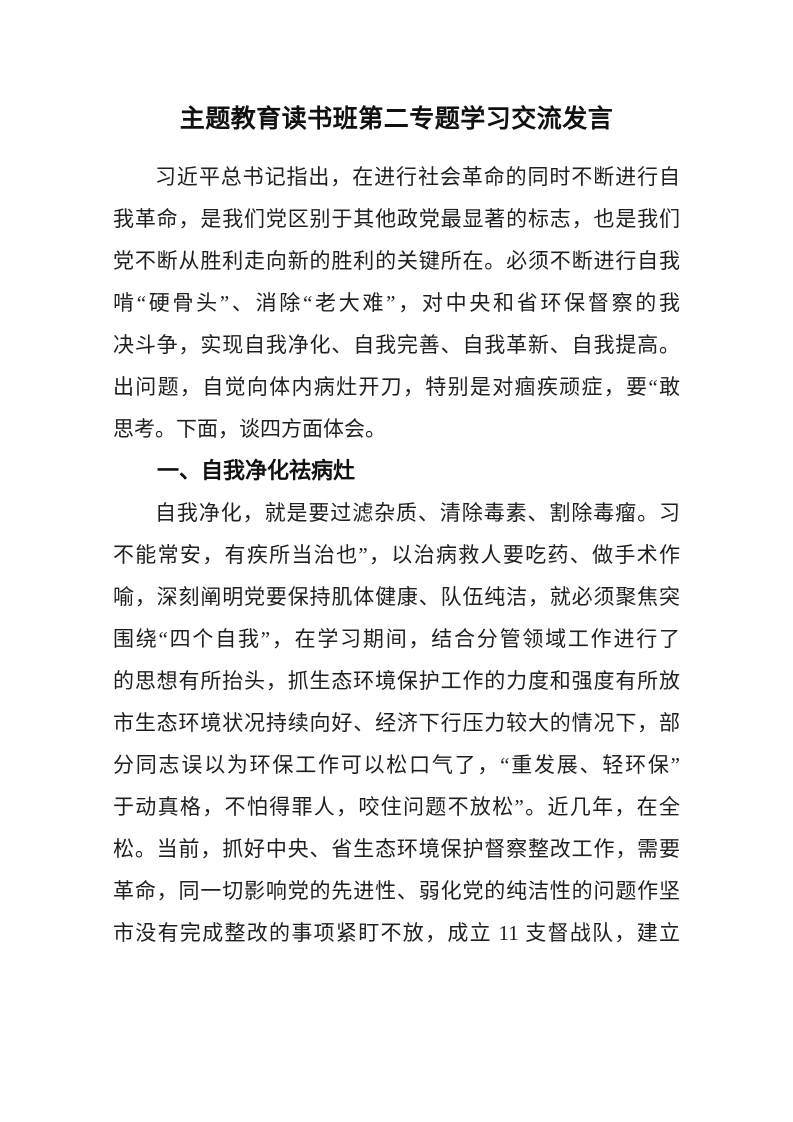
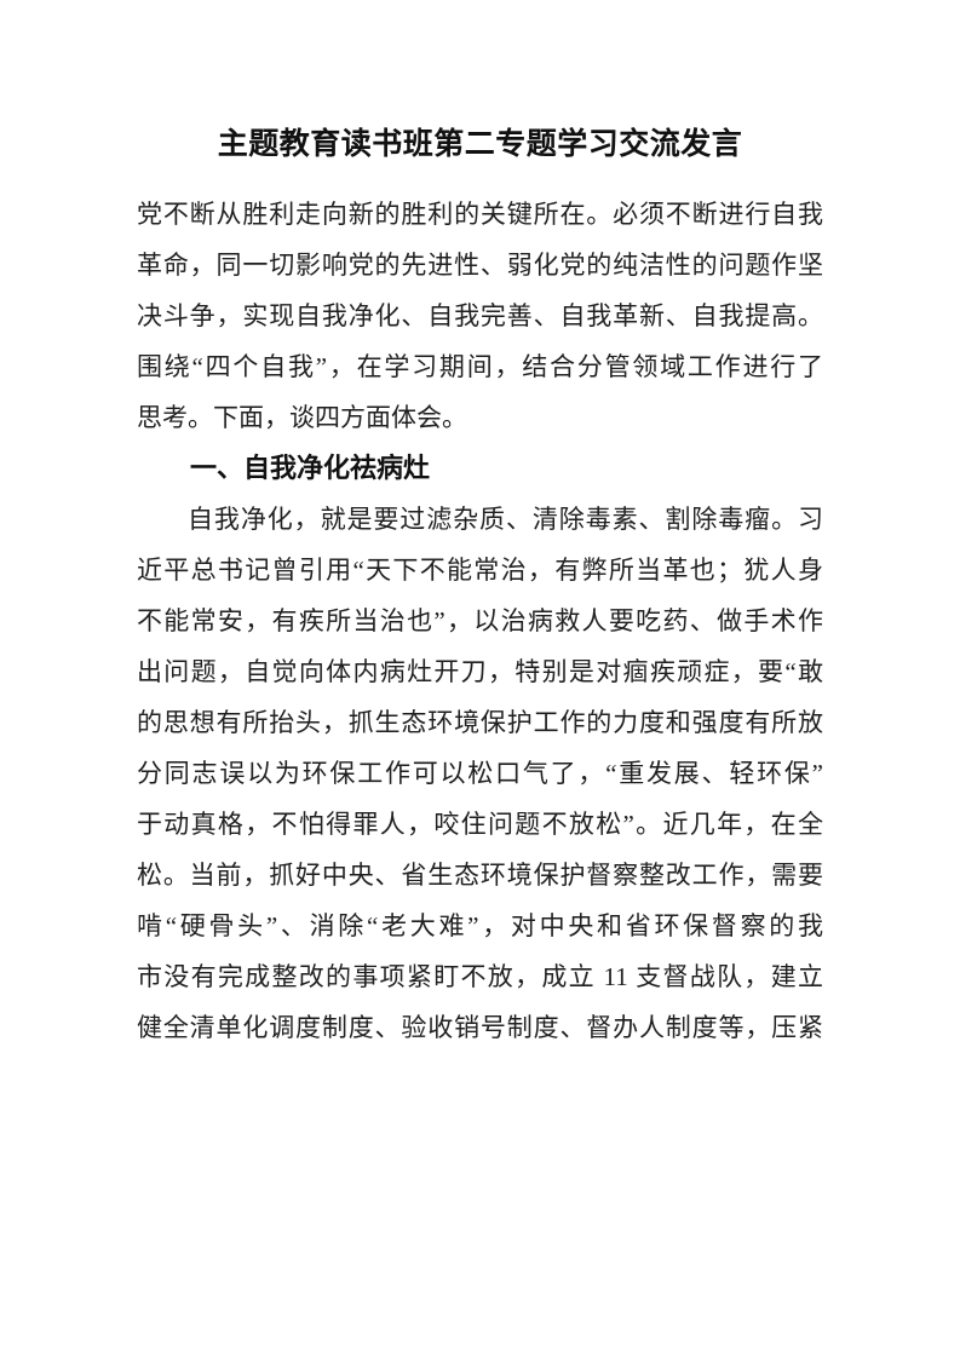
  主题教育读书班第二专题学习交流发言
- 习近平总书记指出，在进行社会革命的同时不断进行自
- 我革命，是我们党区别于其他政党最显著的标志，也是我们
  党不断从胜利走向新的胜利的关键所在。必须不断进行自我
- 啃“硬骨头”、消除“老大难”，对中央和省环保督察的我
+ 革命，同一切影响党的先进性、弱化党的纯洁性的问题作坚
  决斗争，实现自我净化、自我完善、自我革新、自我提高。
- 出问题，自觉向体内病灶开刀，特别是对痼疾顽症，要“敢
+ 围绕“四个自我”，在学习期间，结合分管领域工作进行了
  思考。下面，谈四方面体会。
  一、自我净化祛病灶
  自我净化，就是要过滤杂质、清除毒素、割除毒瘤。习
+ 近平总书记曾引用“天下不能常治，有弊所当革也；犹人身
  不能常安，有疾所当治也”，以治病救人要吃药、做手术作
- 喻，深刻阐明党要保持肌体健康、队伍纯洁，就必须聚焦突
- 围绕“四个自我”，在学习期间，结合分管领域工作进行了
+ 出问题，自觉向体内病灶开刀，特别是对痼疾顽症，要“敢
  的思想有所抬头，抓生态环境保护工作的力度和强度有所放
- 市生态环境状况持续向好、经济下行压力较大的情况下，部
  分同志误以为环保工作可以松口气了，“重发展、轻环保”
  于动真格，不怕得罪人，咬住问题不放松”。近几年，在全
  松。当前，抓好中央、省生态环境保护督察整改工作，需要
- 革命，同一切影响党的先进性、弱化党的纯洁性的问题作坚
+ 啃“硬骨头”、消除“老大难”，对中央和省环保督察的我
  市没有完成整改的事项紧盯不放，成立 11 支督战队，建立
+ 健全清单化调度制度、验收销号制度、督办人制度等，压紧
